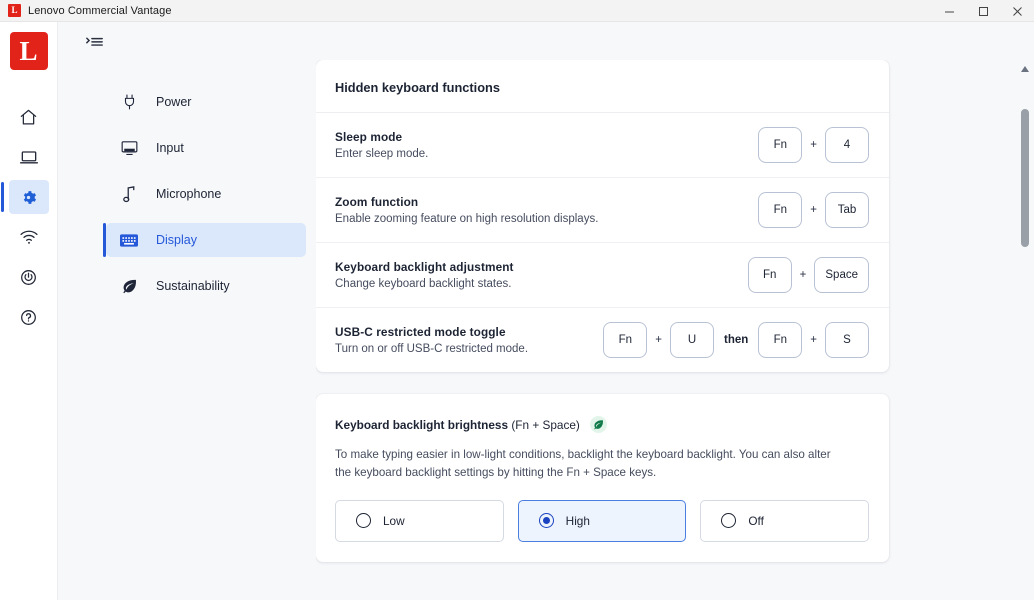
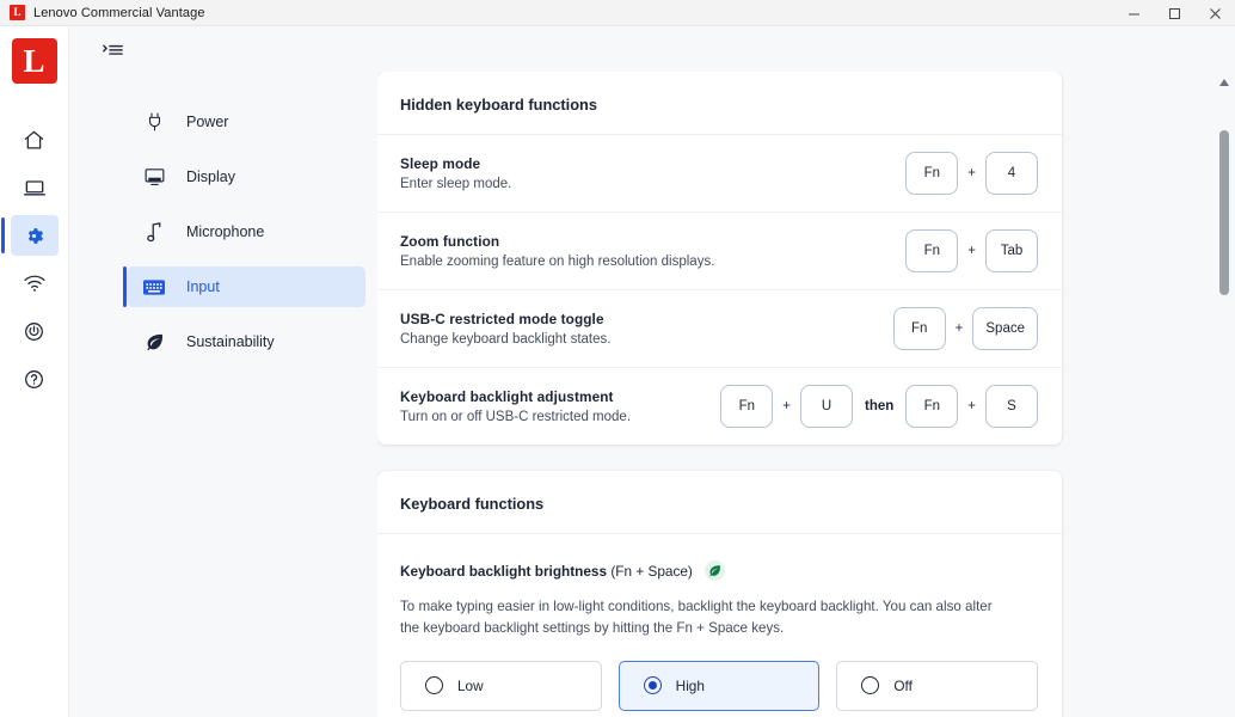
  L
  Lenovo Commercial Vantage
  L
  Power
- Input
+ Display
  Microphone
- Display
+ Input
  Sustainability
  Hidden keyboard functions
  Sleep mode
  Enter sleep mode.
  Fn
  +
  4
  Zoom function
  Enable zooming feature on high resolution displays.
  Fn
  +
  Tab
- Keyboard backlight adjustment
+ USB-C restricted mode toggle
  Change keyboard backlight states.
  Fn
  +
  Space
- USB-C restricted mode toggle
+ Keyboard backlight adjustment
  Turn on or off USB-C restricted mode.
  Fn
  +
  U
  then
  Fn
  +
  S
+ Keyboard functions
  Keyboard backlight brightness (Fn + Space)
  To make typing easier in low-light conditions, backlight the keyboard backlight. You can also alter the keyboard backlight settings by hitting the Fn + Space keys.
  Low
  High
  Off
